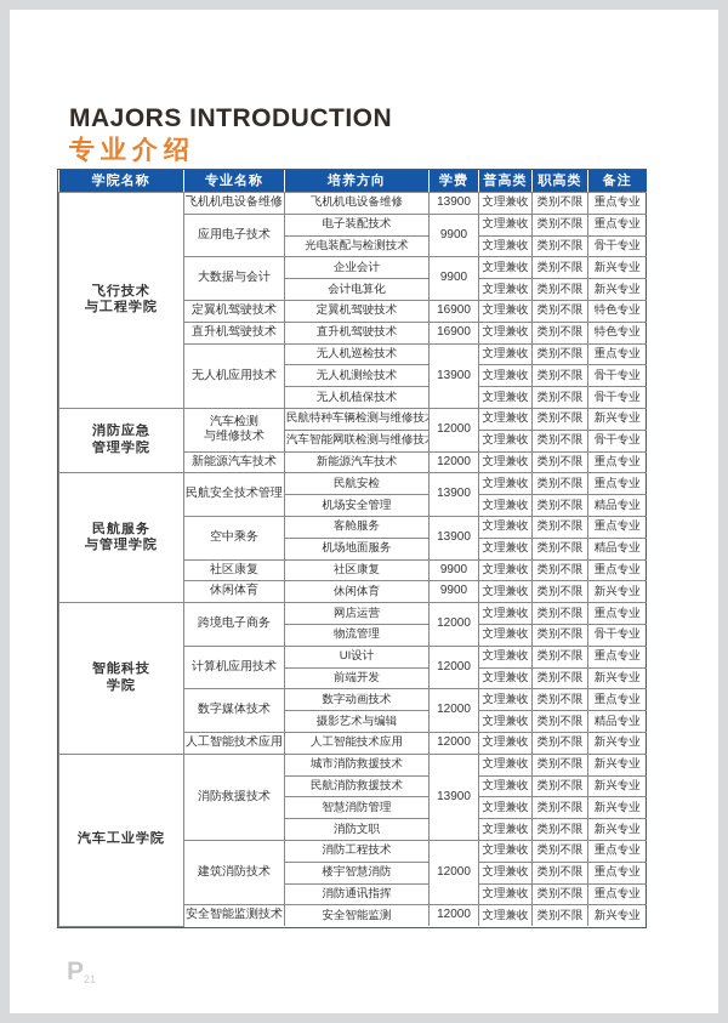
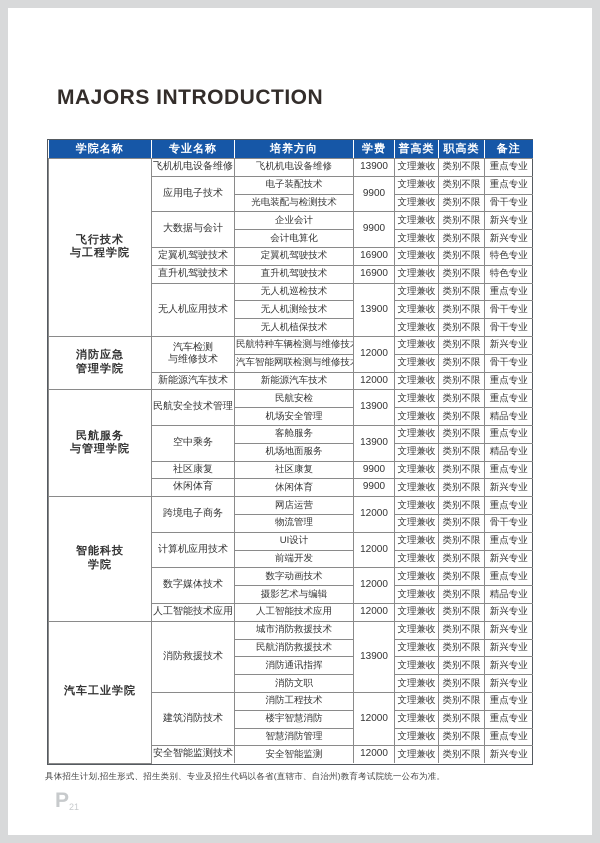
  MAJORS INTRODUCTION
- 专业介绍
  学院名称	专业名称	培养方向	学费	普高类	职高类	备注
  飞行技术 与工程学院	飞机机电设备维修	飞机机电设备维修	13900	文理兼收	类别不限	重点专业
  应用电子技术	电子装配技术	9900	文理兼收	类别不限	重点专业
  光电装配与检测技术	文理兼收	类别不限	骨干专业
  大数据与会计	企业会计	9900	文理兼收	类别不限	新兴专业
  会计电算化	文理兼收	类别不限	新兴专业
  定翼机驾驶技术	定翼机驾驶技术	16900	文理兼收	类别不限	特色专业
  直升机驾驶技术	直升机驾驶技术	16900	文理兼收	类别不限	特色专业
  无人机应用技术	无人机巡检技术	13900	文理兼收	类别不限	重点专业
  无人机测绘技术	文理兼收	类别不限	骨干专业
  无人机植保技术	文理兼收	类别不限	骨干专业
  消防应急 管理学院	汽车检测 与维修技术	民航特种车辆检测与维修技	12000	文理兼收	类别不限	新兴专业
  汽车智能网联检测与维修技	文理兼收	类别不限	骨干专业
  新能源汽车技术	新能源汽车技术	12000	文理兼收	类别不限	重点专业
  民航服务 与管理学院	民航安全技术管理	民航安检	13900	文理兼收	类别不限	重点专业
  机场安全管理	文理兼收	类别不限	精品专业
  空中乘务	客舱服务	13900	文理兼收	类别不限	重点专业
  机场地面服务	文理兼收	类别不限	精品专业
  社区康复	社区康复	9900	文理兼收	类别不限	重点专业
  休闲体育	休闲体育	9900	文理兼收	类别不限	新兴专业
  智能科技 学院	跨境电子商务	网店运营	12000	文理兼收	类别不限	重点专业
  物流管理	文理兼收	类别不限	骨干专业
  计算机应用技术	UI设计	12000	文理兼收	类别不限	重点专业
  前端开发	文理兼收	类别不限	新兴专业
  数字媒体技术	数字动画技术	12000	文理兼收	类别不限	重点专业
  摄影艺术与编辑	文理兼收	类别不限	精品专业
  人工智能技术应用	人工智能技术应用	12000	文理兼收	类别不限	新兴专业
  汽车工业学院	消防救援技术	城市消防救援技术	13900	文理兼收	类别不限	新兴专业
  民航消防救援技术	文理兼收	类别不限	新兴专业
- 智慧消防管理	文理兼收	类别不限	新兴专业
+ 消防通讯指挥	文理兼收	类别不限	新兴专业
  消防文职	文理兼收	类别不限	新兴专业
  建筑消防技术	消防工程技术	12000	文理兼收	类别不限	重点专业
  楼宇智慧消防	文理兼收	类别不限	重点专业
- 消防通讯指挥	文理兼收	类别不限	重点专业
+ 智慧消防管理	文理兼收	类别不限	重点专业
  安全智能监测技术	安全智能监测	12000	文理兼收	类别不限	新兴专业
+ 具体招生计划,招生形式、招生类别、专业及招生代码以各省(直辖市、自治州)教育考试院统一公布为准。
  P21
